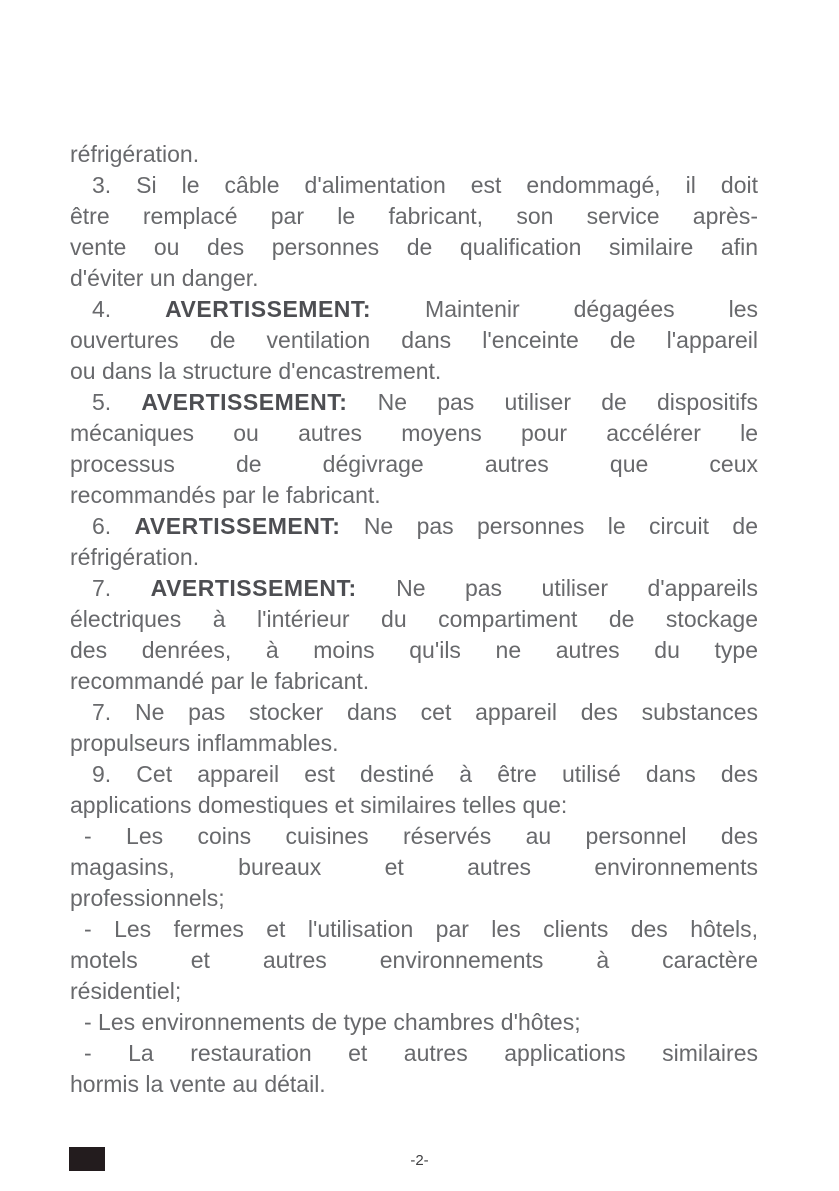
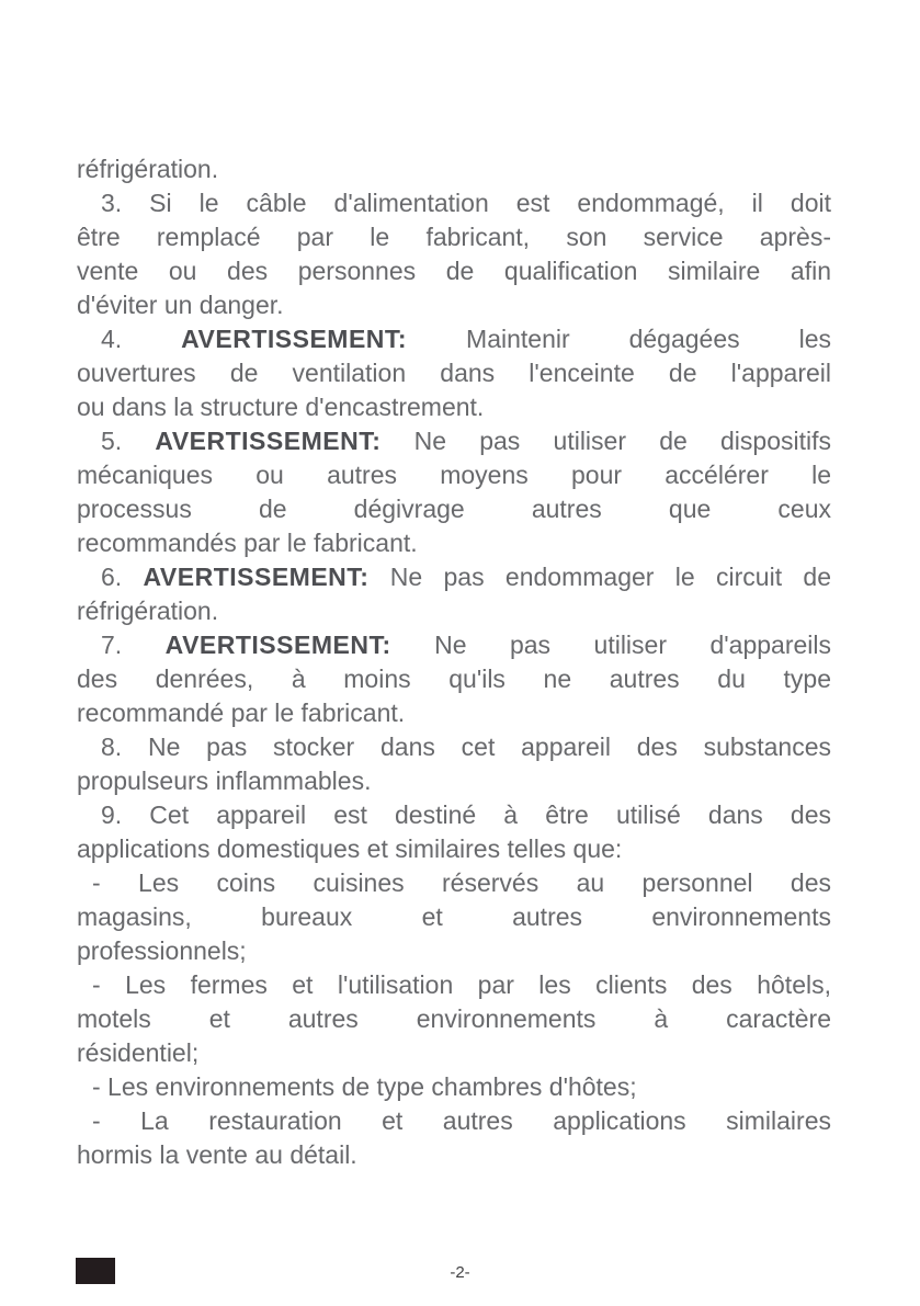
  réfrigération.
  3. Si le câble d'alimentation est endommagé, il doit
  être remplacé par le fabricant, son service après-
  vente ou des personnes de qualification similaire afin
  d'éviter un danger.
  4. AVERTISSEMENT: Maintenir dégagées les
  ouvertures de ventilation dans l'enceinte de l'appareil
  ou dans la structure d'encastrement.
  5. AVERTISSEMENT: Ne pas utiliser de dispositifs
  mécaniques ou autres moyens pour accélérer le
  processus de dégivrage autres que ceux
  recommandés par le fabricant.
- 6. AVERTISSEMENT: Ne pas personnes le circuit de
+ 6. AVERTISSEMENT: Ne pas endommager le circuit de
  réfrigération.
  7. AVERTISSEMENT: Ne pas utiliser d'appareils
- électriques à l'intérieur du compartiment de stockage
  des denrées, à moins qu'ils ne autres du type
  recommandé par le fabricant.
- 7. Ne pas stocker dans cet appareil des substances
+ 8. Ne pas stocker dans cet appareil des substances
  propulseurs inflammables.
  9. Cet appareil est destiné à être utilisé dans des
  applications domestiques et similaires telles que:
  - Les coins cuisines réservés au personnel des
  magasins, bureaux et autres environnements
  professionnels;
  - Les fermes et l'utilisation par les clients des hôtels,
  motels et autres environnements à caractère
  résidentiel;
  - Les environnements de type chambres d'hôtes;
  - La restauration et autres applications similaires
  hormis la vente au détail.
  -2-
